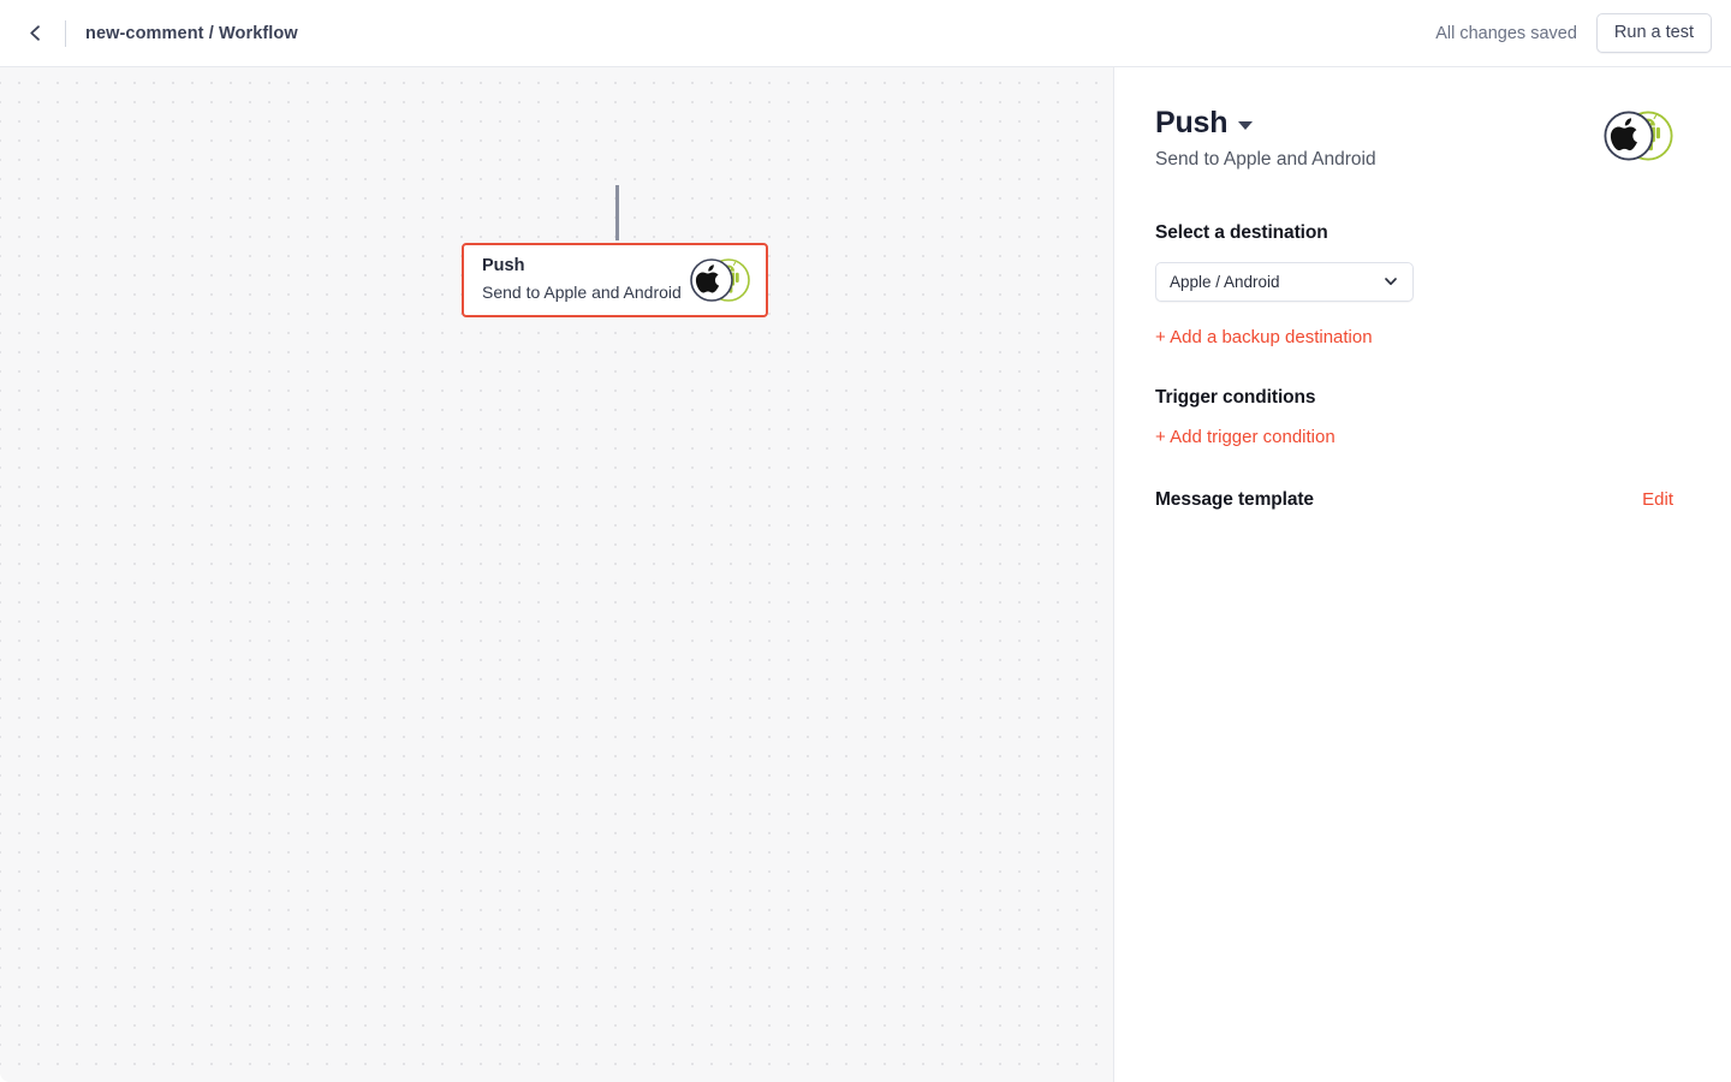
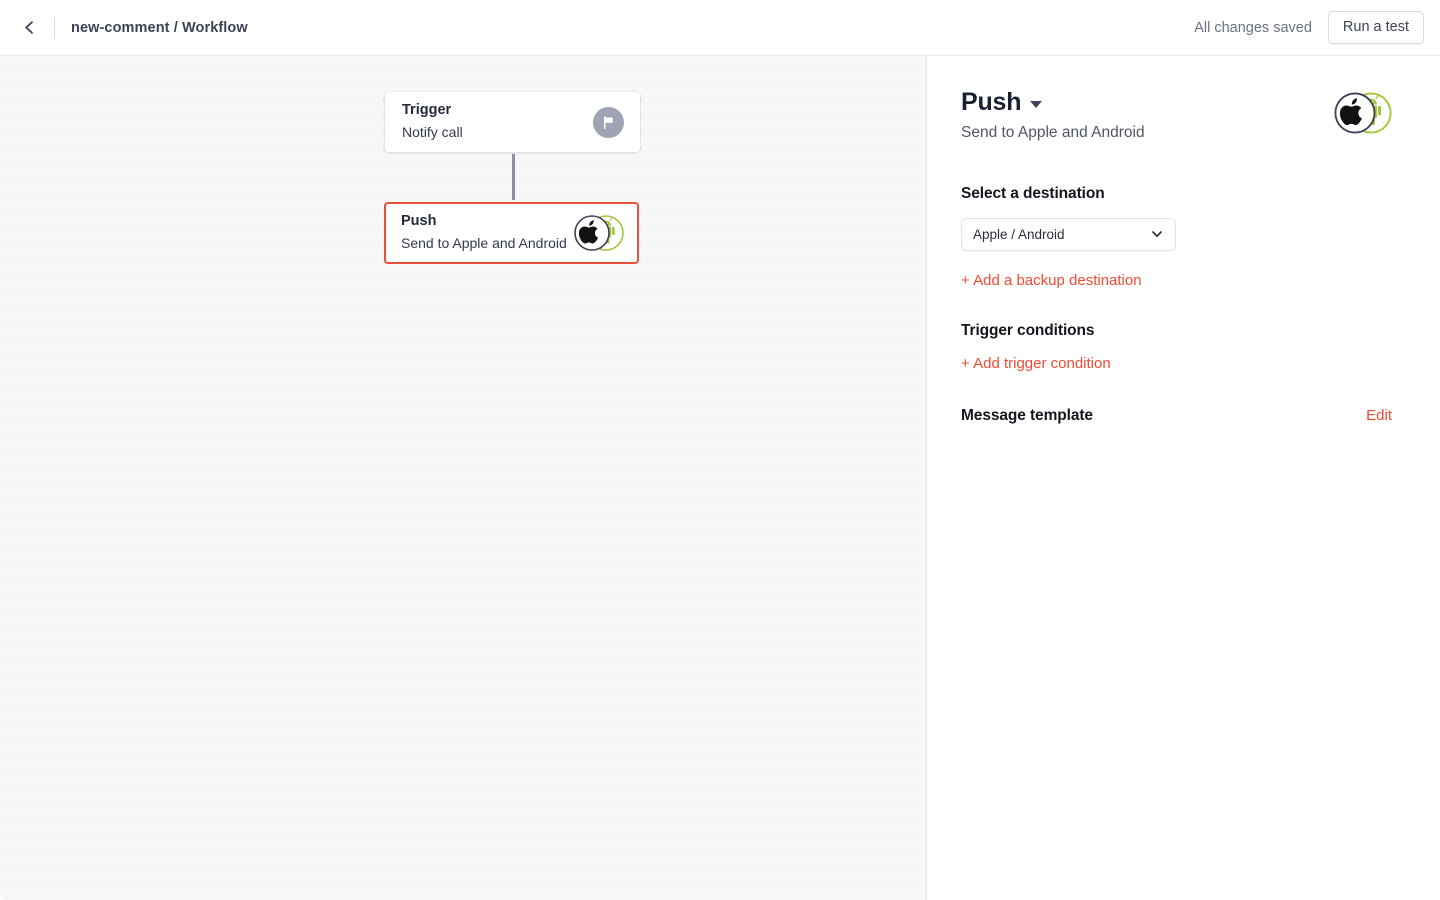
  new-comment / Workflow
  All changes saved
  Run a test
+ Trigger
+ Notify call
  Push
  Send to Apple and Android
  Push
  Send to Apple and Android
  Select a destination
  Apple / Android
  + Add a backup destination
  Trigger conditions
  + Add trigger condition
  Message template
  Edit
